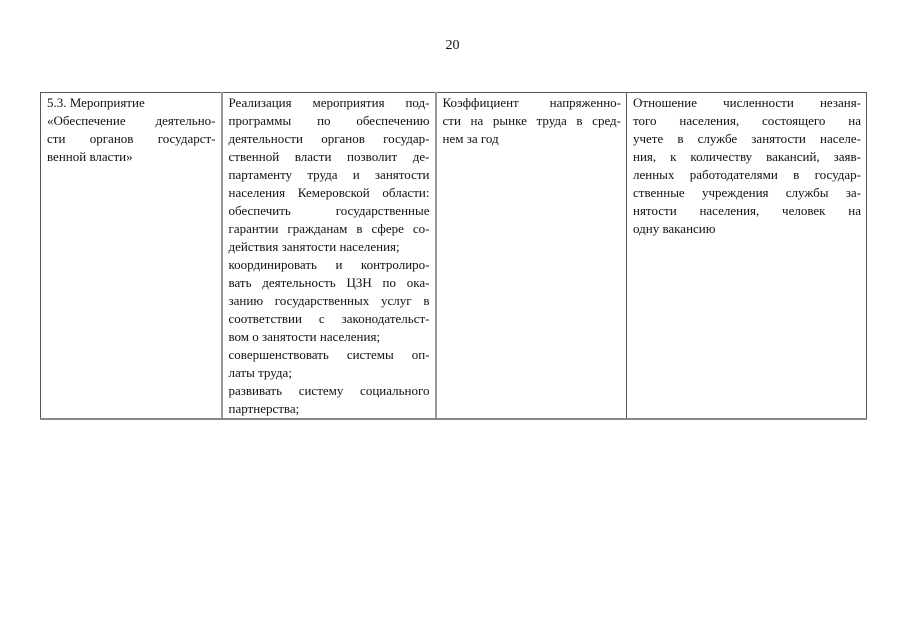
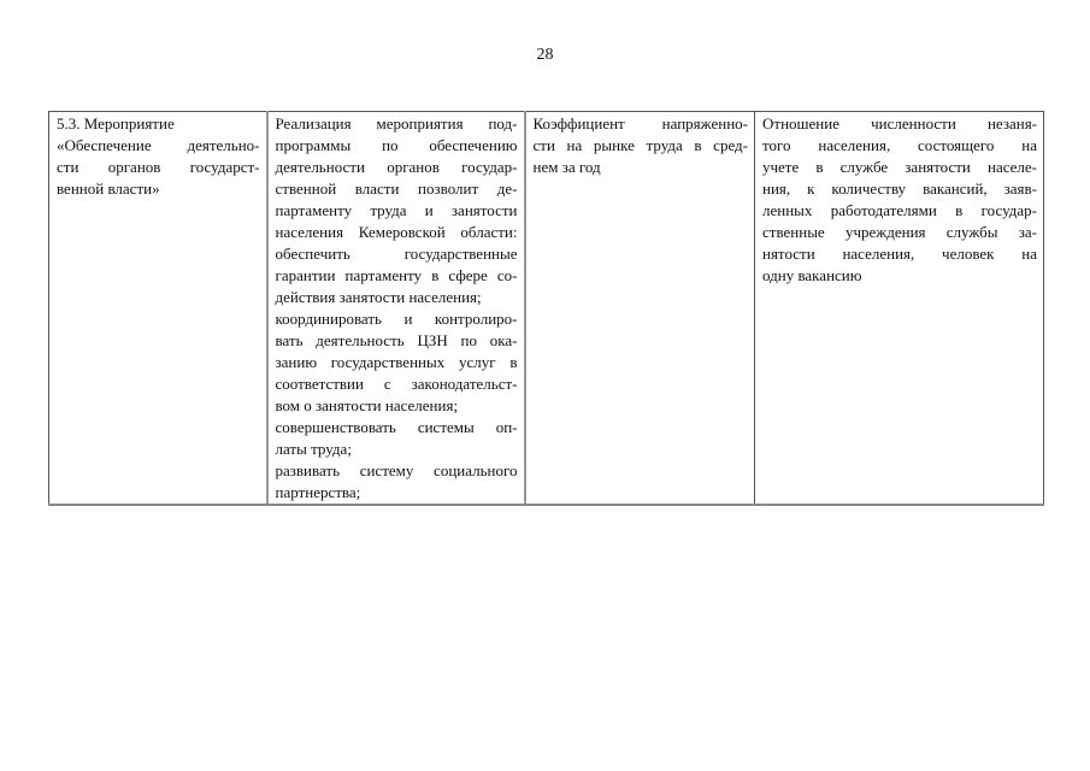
- 20
+ 28
- 5.3. Мероприятие «Обеспечение деятельно- сти органов государст- венной власти»	Реализация мероприятия под- программы по обеспечению деятельности органов государ- ственной власти позволит де- партаменту труда и занятости населения Кемеровской области: обеспечить государственные гарантии гражданам в сфере со- действия занятости населения; координировать и контролиро- вать деятельность ЦЗН по ока- занию государственных услуг в соответствии с законодательст- вом о занятости населения; совершенствовать системы оп- латы труда; развивать систему социального партнерства;	Коэффициент напряженно- сти на рынке труда в сред- нем за год	Отношение численности незаня- того населения, состоящего на учете в службе занятости населе- ния, к количеству вакансий, заяв- ленных работодателями в государ- ственные учреждения службы за- нятости населения, человек на одну вакансию
+ 5.3. Мероприятие «Обеспечение деятельно- сти органов государст- венной власти»	Реализация мероприятия под- программы по обеспечению деятельности органов государ- ственной власти позволит де- партаменту труда и занятости населения Кемеровской области: обеспечить государственные гарантии партаменту в сфере со- действия занятости населения; координировать и контролиро- вать деятельность ЦЗН по ока- занию государственных услуг в соответствии с законодательст- вом о занятости населения; совершенствовать системы оп- латы труда; развивать систему социального партнерства;	Коэффициент напряженно- сти на рынке труда в сред- нем за год	Отношение численности незаня- того населения, состоящего на учете в службе занятости населе- ния, к количеству вакансий, заяв- ленных работодателями в государ- ственные учреждения службы за- нятости населения, человек на одну вакансию
